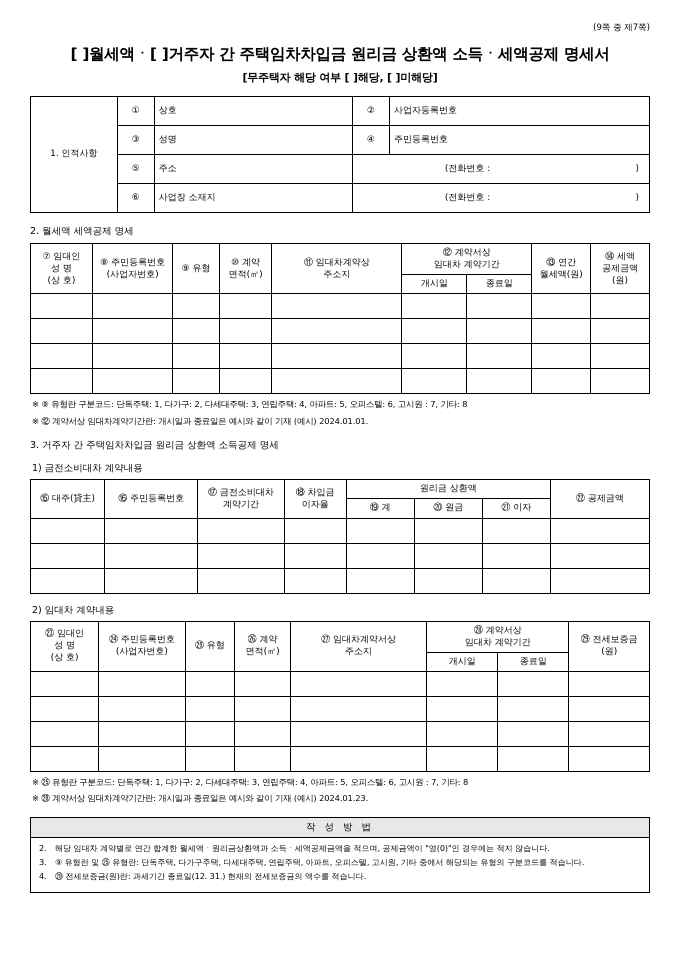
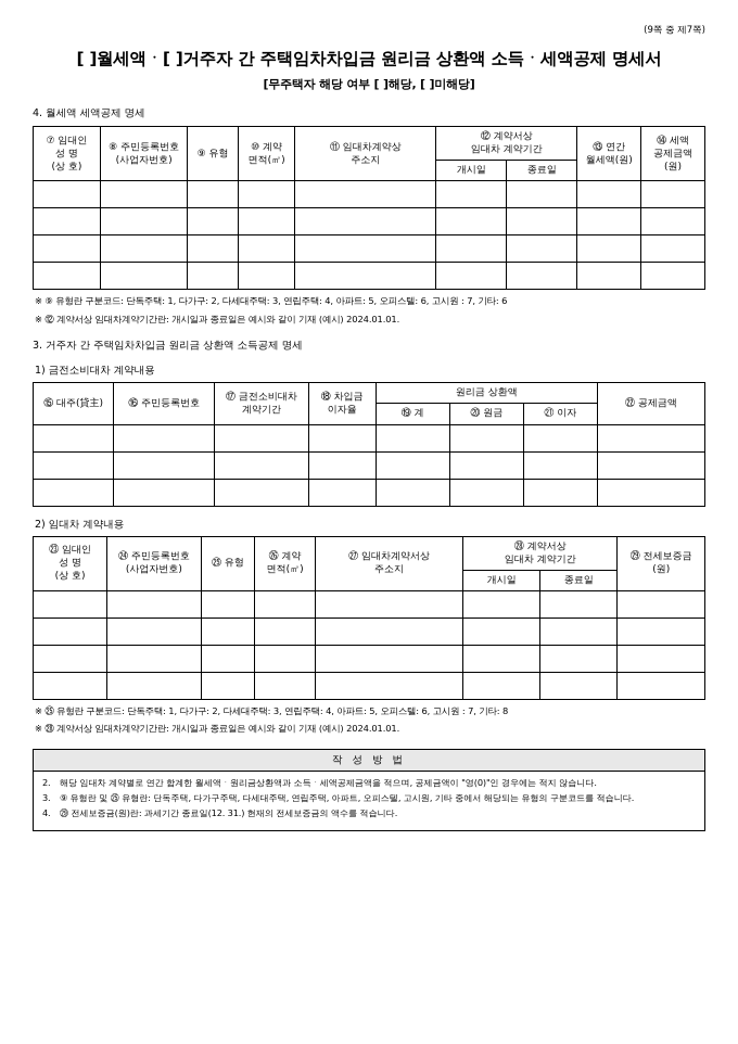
  (9쪽 중 제7쪽)
  [ ]월세액ㆍ[ ]거주자 간 주택임차차입금 원리금 상환액 소득ㆍ세액공제 명세서
  [무주택자 해당 여부 [ ]해당, [ ]미해당]
- 1. 인적사항	①	상호	②	사업자등록번호
- ③	성명	④	주민등록번호
- ⑤	주소	(전화번호 : )
- ⑥	사업장 소재지	(전화번호 : )
- 2. 월세액 세액공제 명세
+ 4. 월세액 세액공제 명세
  ⑦ 임대인 성 명 (상 호)	⑧ 주민등록번호 (사업자번호)	⑨ 유형	⑩ 계약 면적(㎡)	⑪ 임대차계약상 주소지	⑫ 계약서상 임대차 계약기간	⑬ 연간 월세액(원)	⑭ 세액 공제금액 (원)
  개시일	종료일
- ※ ⑨ 유형란 구분코드: 단독주택: 1, 다가구: 2, 다세대주택: 3, 연립주택: 4, 아파트: 5, 오피스텔: 6, 고시원 : 7, 기타: 8
+ ※ ⑨ 유형란 구분코드: 단독주택: 1, 다가구: 2, 다세대주택: 3, 연립주택: 4, 아파트: 5, 오피스텔: 6, 고시원 : 7, 기타: 6
  ※ ⑫ 계약서상 임대차계약기간란: 개시일과 종료일은 예시와 같이 기재 (예시) 2024.01.01.
  3. 거주자 간 주택임차차입금 원리금 상환액 소득공제 명세
  1) 금전소비대차 계약내용
  ⑮ 대주(貸主)	⑯ 주민등록번호	⑰ 금전소비대차 계약기간	⑱ 차입금 이자율	원리금 상환액	㉒ 공제금액
  ⑲ 계	⑳ 원금	㉑ 이자
  2) 임대차 계약내용
  ㉓ 임대인 성 명 (상 호)	㉔ 주민등록번호 (사업자번호)	㉕ 유형	㉖ 계약 면적(㎡)	㉗ 임대차계약서상 주소지	㉘ 계약서상 임대차 계약기간	㉙ 전세보증금 (원)
  개시일	종료일
  ※ ㉕ 유형란 구분코드: 단독주택: 1, 다가구: 2, 다세대주택: 3, 연립주택: 4, 아파트: 5, 오피스텔: 6, 고시원 : 7, 기타: 8
- ※ ㉘ 계약서상 임대차계약기간란: 개시일과 종료일은 예시와 같이 기재 (예시) 2024.01.23.
+ ※ ㉘ 계약서상 임대차계약기간란: 개시일과 종료일은 예시와 같이 기재 (예시) 2024.01.01.
  작 성 방 법
  2.
  해당 임대차 계약별로 연간 합계한 월세액ㆍ원리금상환액과 소득ㆍ세액공제금액을 적으며, 공제금액이 "영(0)"인 경우에는 적지 않습니다.
  3.
  ⑨ 유형란 및 ㉕ 유형란: 단독주택, 다가구주택, 다세대주택, 연립주택, 아파트, 오피스텔, 고시원, 기타 중에서 해당되는 유형의 구분코드를 적습니다.
  4.
  ㉙ 전세보증금(원)란: 과세기간 종료일(12. 31.) 현재의 전세보증금의 액수를 적습니다.
